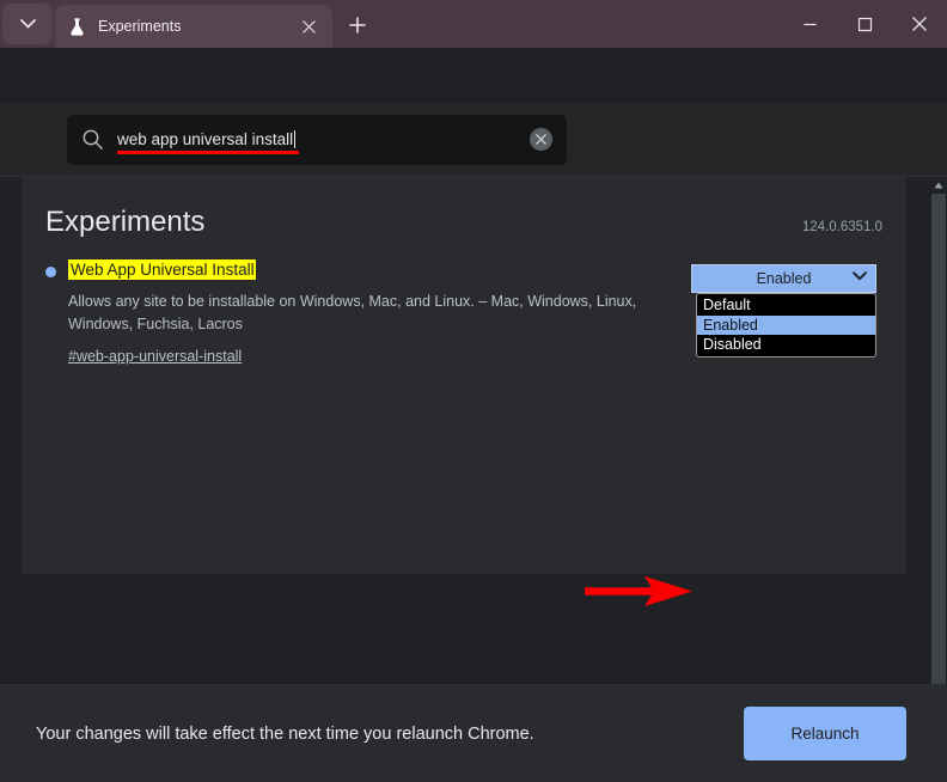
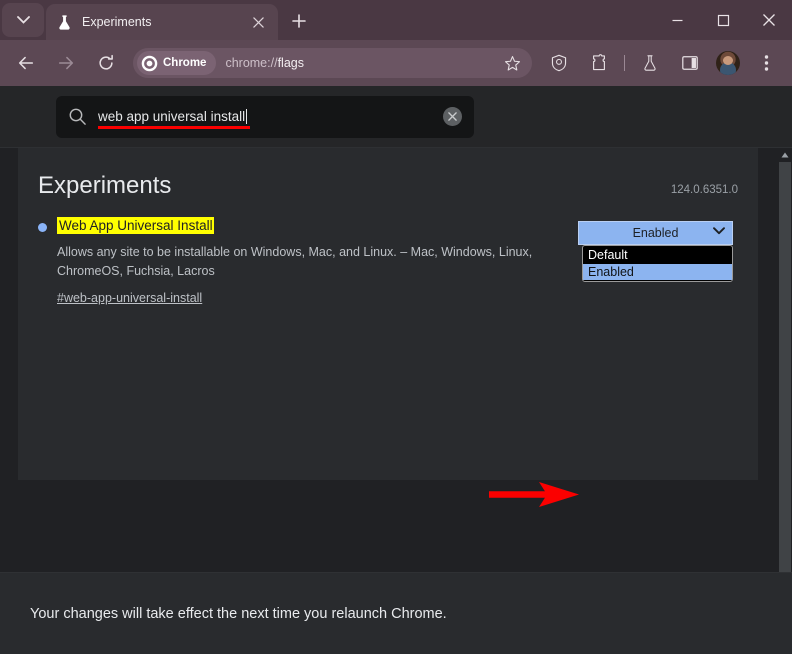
  Experiments
+ Chrome
+ chrome://flags
  web app universal install
  Experiments
  124.0.6351.0
  Web App Universal Install
- Allows any site to be installable on Windows, Mac, and Linux. – Mac, Windows, Linux, Windows, Fuchsia, Lacros
+ Allows any site to be installable on Windows, Mac, and Linux. – Mac, Windows, Linux, ChromeOS, Fuchsia, Lacros
  #web-app-universal-install
  Enabled
  Default
  Enabled
- Disabled
  Your changes will take effect the next time you relaunch Chrome.
- Relaunch
